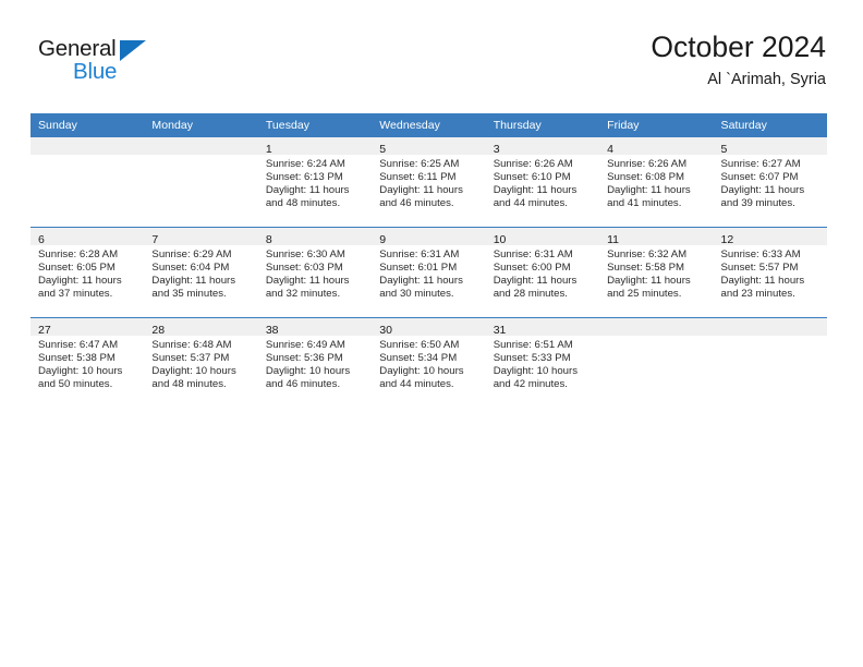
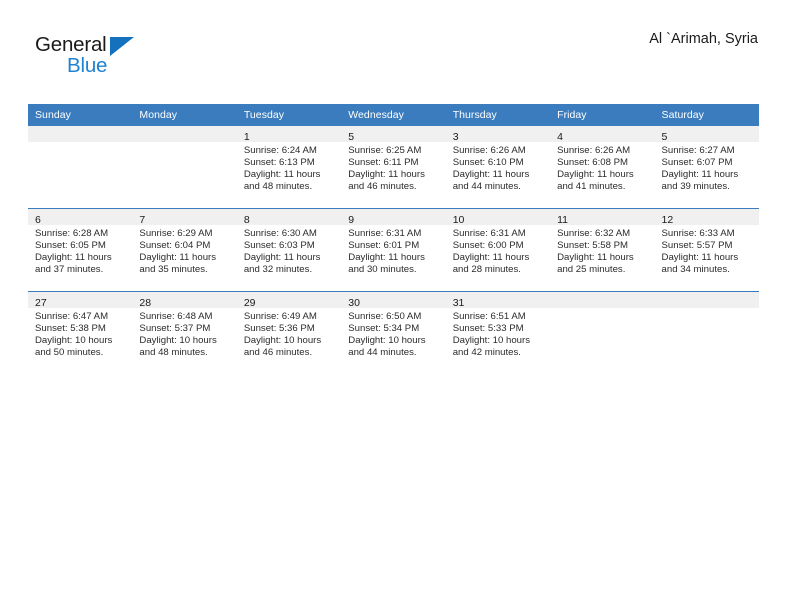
  General
  Blue
- October 2024
  Al `Arimah, Syria
  Sunday	Monday	Tuesday	Wednesday	Thursday	Friday	Saturday
  		1Sunrise: 6:24 AMSunset: 6:13 PMDaylight: 11 hoursand 48 minutes.	5Sunrise: 6:25 AMSunset: 6:11 PMDaylight: 11 hoursand 46 minutes.	3Sunrise: 6:26 AMSunset: 6:10 PMDaylight: 11 hoursand 44 minutes.	4Sunrise: 6:26 AMSunset: 6:08 PMDaylight: 11 hoursand 41 minutes.	5Sunrise: 6:27 AMSunset: 6:07 PMDaylight: 11 hoursand 39 minutes.
- 6Sunrise: 6:28 AMSunset: 6:05 PMDaylight: 11 hoursand 37 minutes.	7Sunrise: 6:29 AMSunset: 6:04 PMDaylight: 11 hoursand 35 minutes.	8Sunrise: 6:30 AMSunset: 6:03 PMDaylight: 11 hoursand 32 minutes.	9Sunrise: 6:31 AMSunset: 6:01 PMDaylight: 11 hoursand 30 minutes.	10Sunrise: 6:31 AMSunset: 6:00 PMDaylight: 11 hoursand 28 minutes.	11Sunrise: 6:32 AMSunset: 5:58 PMDaylight: 11 hoursand 25 minutes.	12Sunrise: 6:33 AMSunset: 5:57 PMDaylight: 11 hoursand 23 minutes.
+ 6Sunrise: 6:28 AMSunset: 6:05 PMDaylight: 11 hoursand 37 minutes.	7Sunrise: 6:29 AMSunset: 6:04 PMDaylight: 11 hoursand 35 minutes.	8Sunrise: 6:30 AMSunset: 6:03 PMDaylight: 11 hoursand 32 minutes.	9Sunrise: 6:31 AMSunset: 6:01 PMDaylight: 11 hoursand 30 minutes.	10Sunrise: 6:31 AMSunset: 6:00 PMDaylight: 11 hoursand 28 minutes.	11Sunrise: 6:32 AMSunset: 5:58 PMDaylight: 11 hoursand 25 minutes.	12Sunrise: 6:33 AMSunset: 5:57 PMDaylight: 11 hoursand 34 minutes.
- 27Sunrise: 6:47 AMSunset: 5:38 PMDaylight: 10 hoursand 50 minutes.	28Sunrise: 6:48 AMSunset: 5:37 PMDaylight: 10 hoursand 48 minutes.	38Sunrise: 6:49 AMSunset: 5:36 PMDaylight: 10 hoursand 46 minutes.	30Sunrise: 6:50 AMSunset: 5:34 PMDaylight: 10 hoursand 44 minutes.	31Sunrise: 6:51 AMSunset: 5:33 PMDaylight: 10 hoursand 42 minutes.
+ 27Sunrise: 6:47 AMSunset: 5:38 PMDaylight: 10 hoursand 50 minutes.	28Sunrise: 6:48 AMSunset: 5:37 PMDaylight: 10 hoursand 48 minutes.	29Sunrise: 6:49 AMSunset: 5:36 PMDaylight: 10 hoursand 46 minutes.	30Sunrise: 6:50 AMSunset: 5:34 PMDaylight: 10 hoursand 44 minutes.	31Sunrise: 6:51 AMSunset: 5:33 PMDaylight: 10 hoursand 42 minutes.
